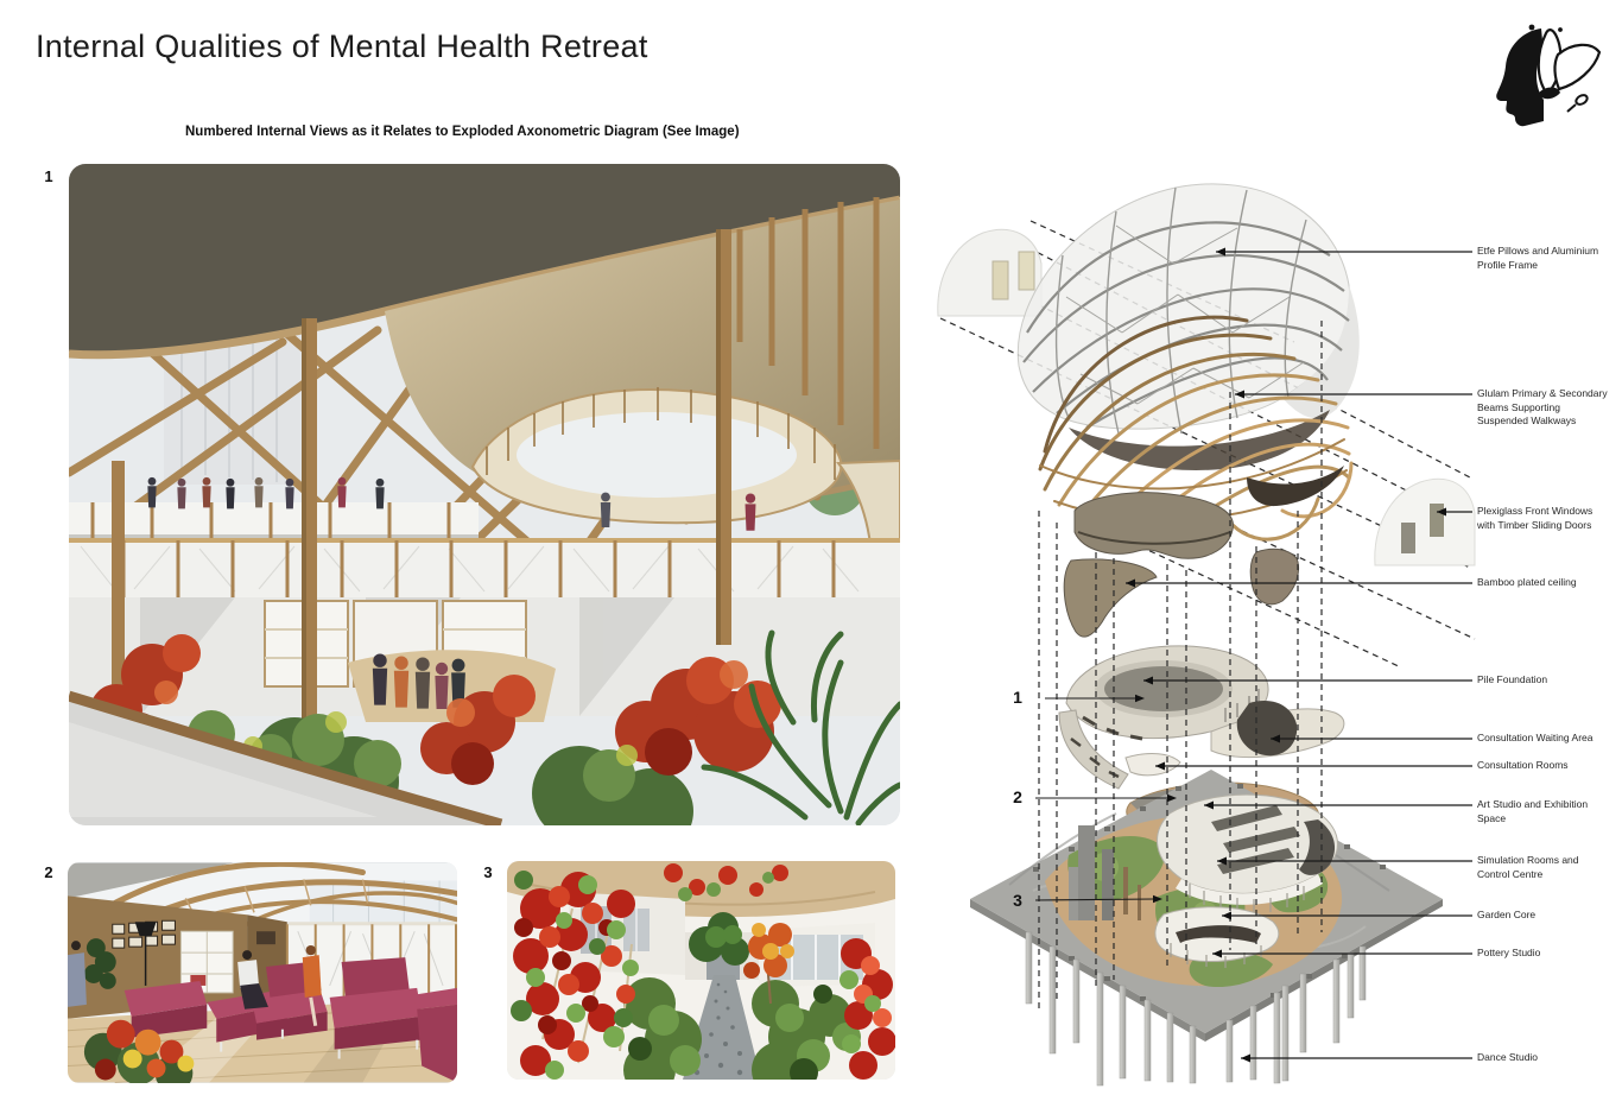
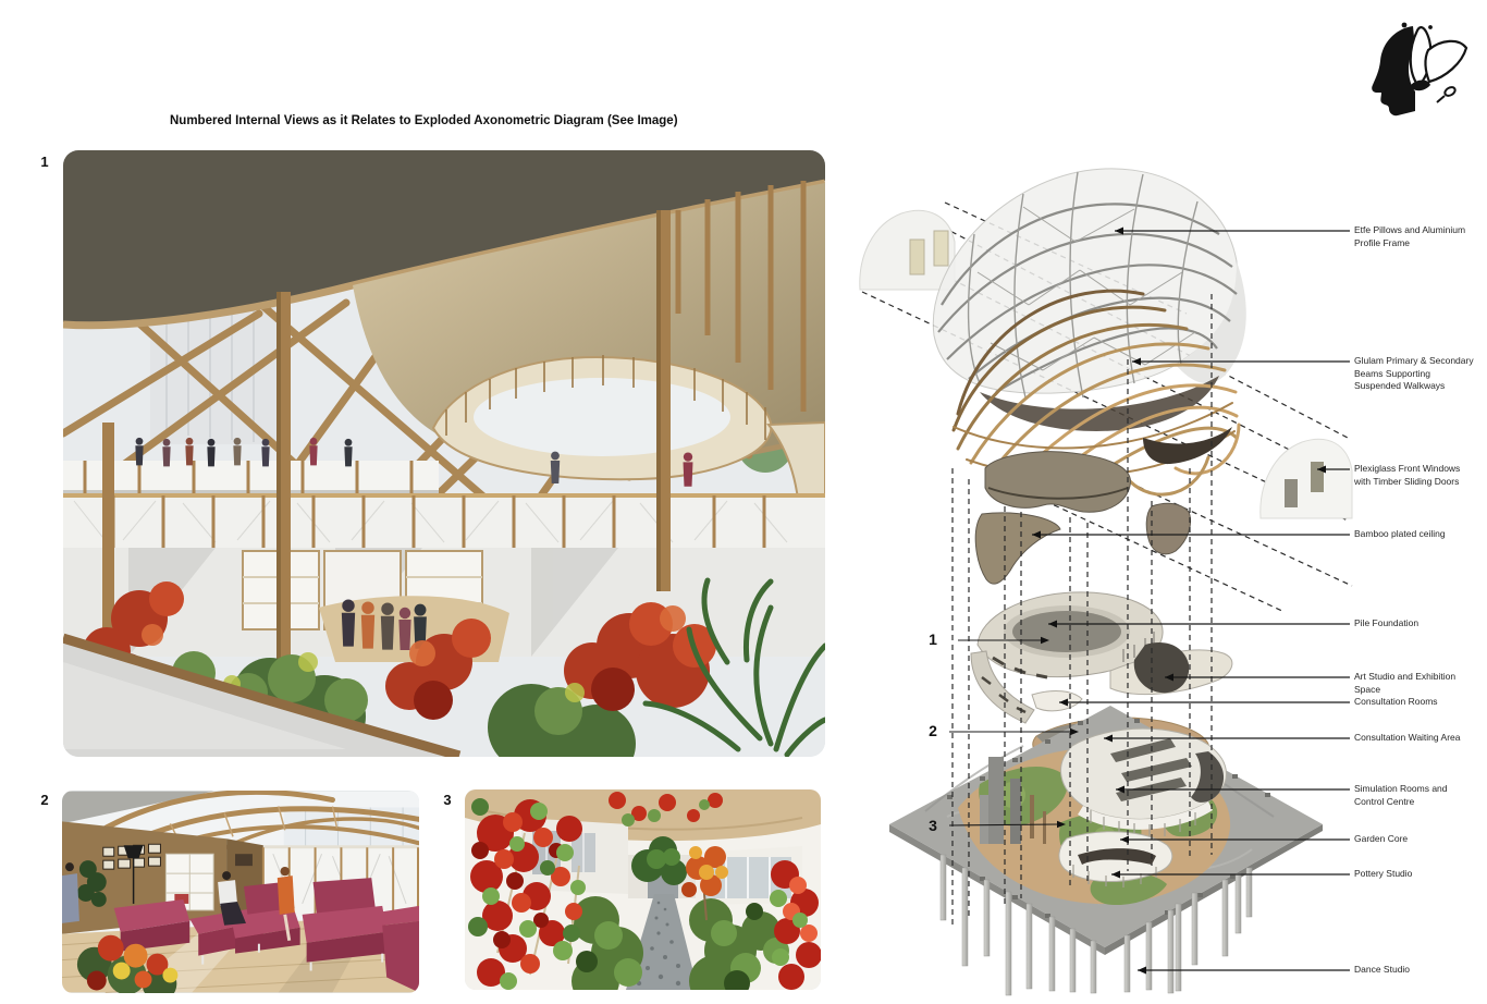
- Internal Qualities of Mental Health Retreat
  Numbered Internal Views as it Relates to Exploded Axonometric Diagram (See Image)
  1
  2
  3
  1
  2
  3
  Etfe Pillows and Aluminium Profile Frame
  Glulam Primary & Secondary Beams Supporting Suspended Walkways
  Plexiglass Front Windows with Timber Sliding Doors
  Bamboo plated ceiling
  Pile Foundation
- Consultation Waiting Area
+ Art Studio and Exhibition Space
  Consultation Rooms
- Art Studio and Exhibition Space
+ Consultation Waiting Area
  Simulation Rooms and Control Centre
  Garden Core
  Pottery Studio
  Dance Studio
